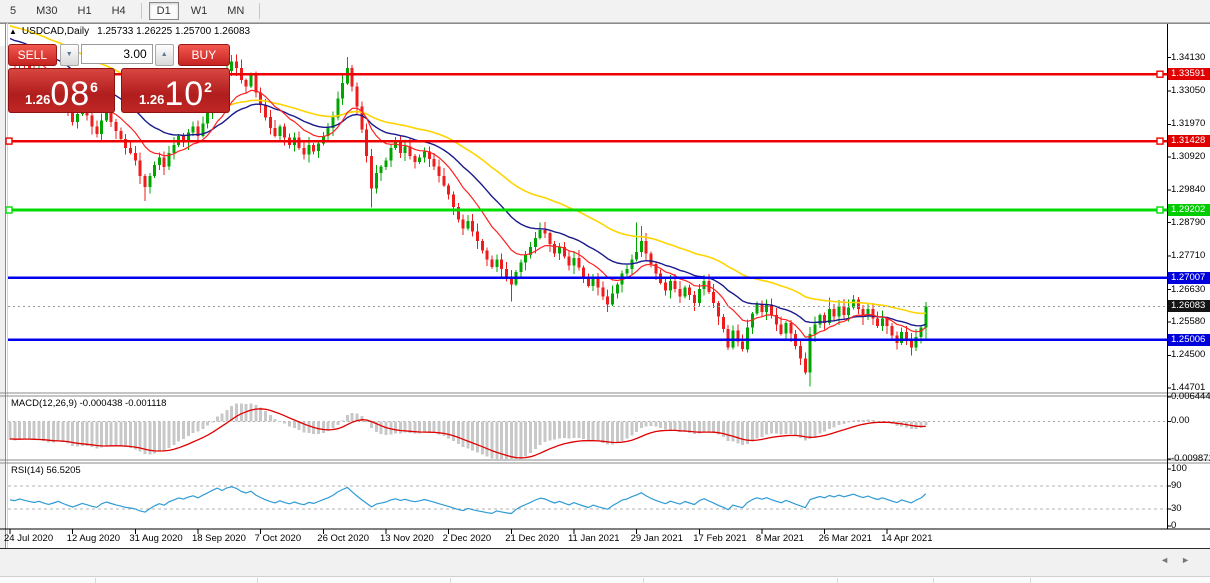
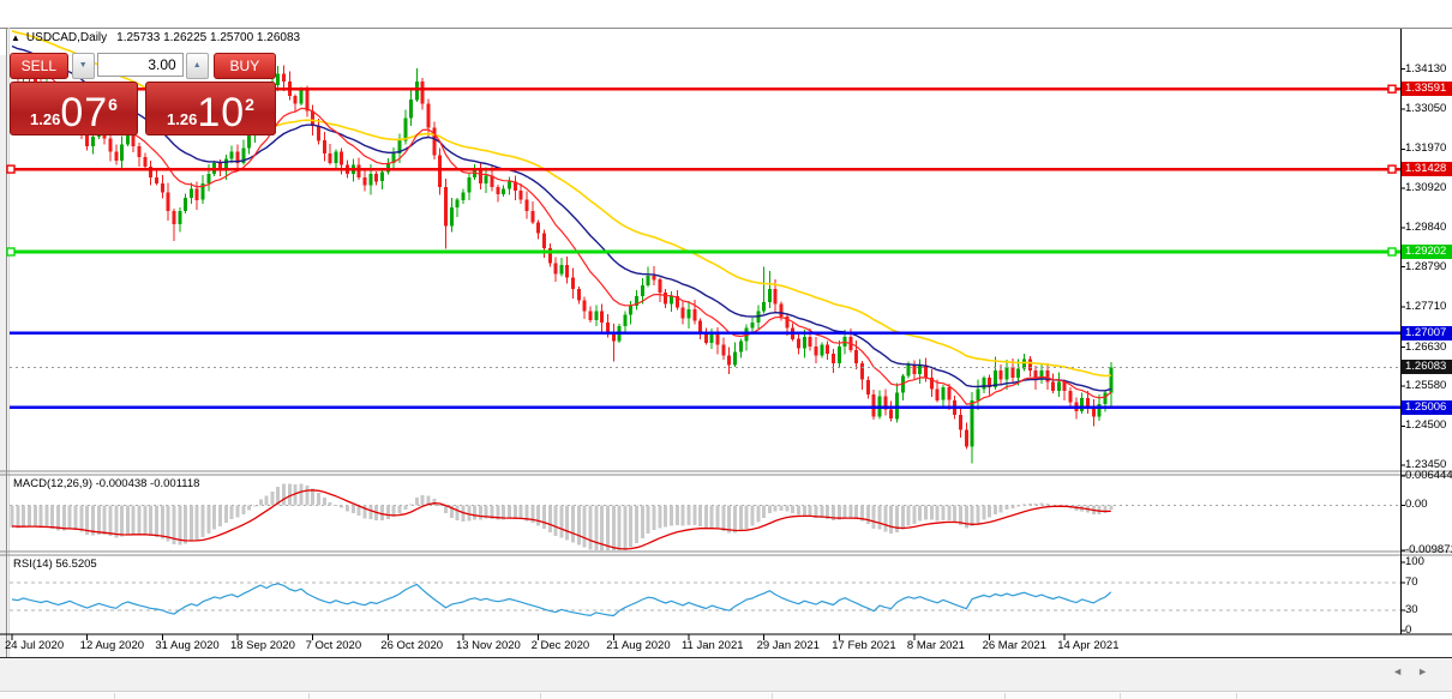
- 5
- M30
- H1
- H4
- D1
- W1
- MN
  ▲ USDCAD,Daily 1.25733 1.26225 1.25700 1.26083
  SELL
  3.00
  BUY
  1.26
- 08
+ 07
  6
  1.26
  10
  2
  MACD(12,26,9) -0.000438 -0.001118
  RSI(14) 56.5205
  ◄►
  1.34130
  1.33591
  1.33050
  1.31970
  1.31428
  1.30920
  1.29840
  1.29202
  1.28790
  1.27710
  1.27007
  1.26630
  1.26083
  1.25580
  1.25006
  1.24500
- 1.44701
+ 1.23450
  0.006444
  0.00
  -0.00987
  100
- 90
+ 70
  30
  0
  24 Jul 2020
  12 Aug 2020
  31 Aug 2020
  18 Sep 2020
  7 Oct 2020
  26 Oct 2020
  13 Nov 2020
  2 Dec 2020
- 21 Dec 2020
+ 21 Aug 2020
  11 Jan 2021
  29 Jan 2021
  17 Feb 2021
  8 Mar 2021
  26 Mar 2021
  14 Apr 2021
